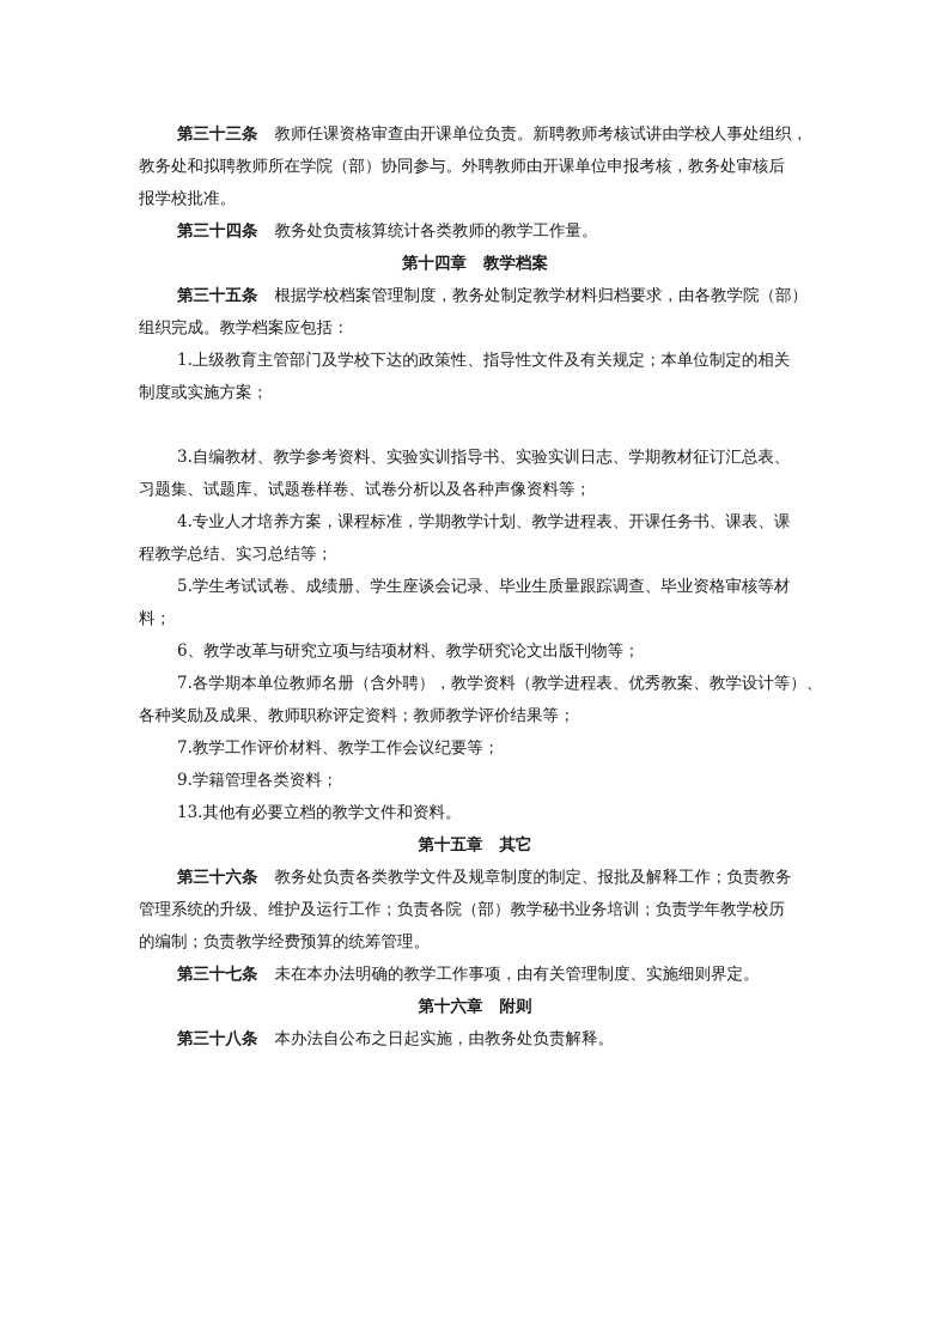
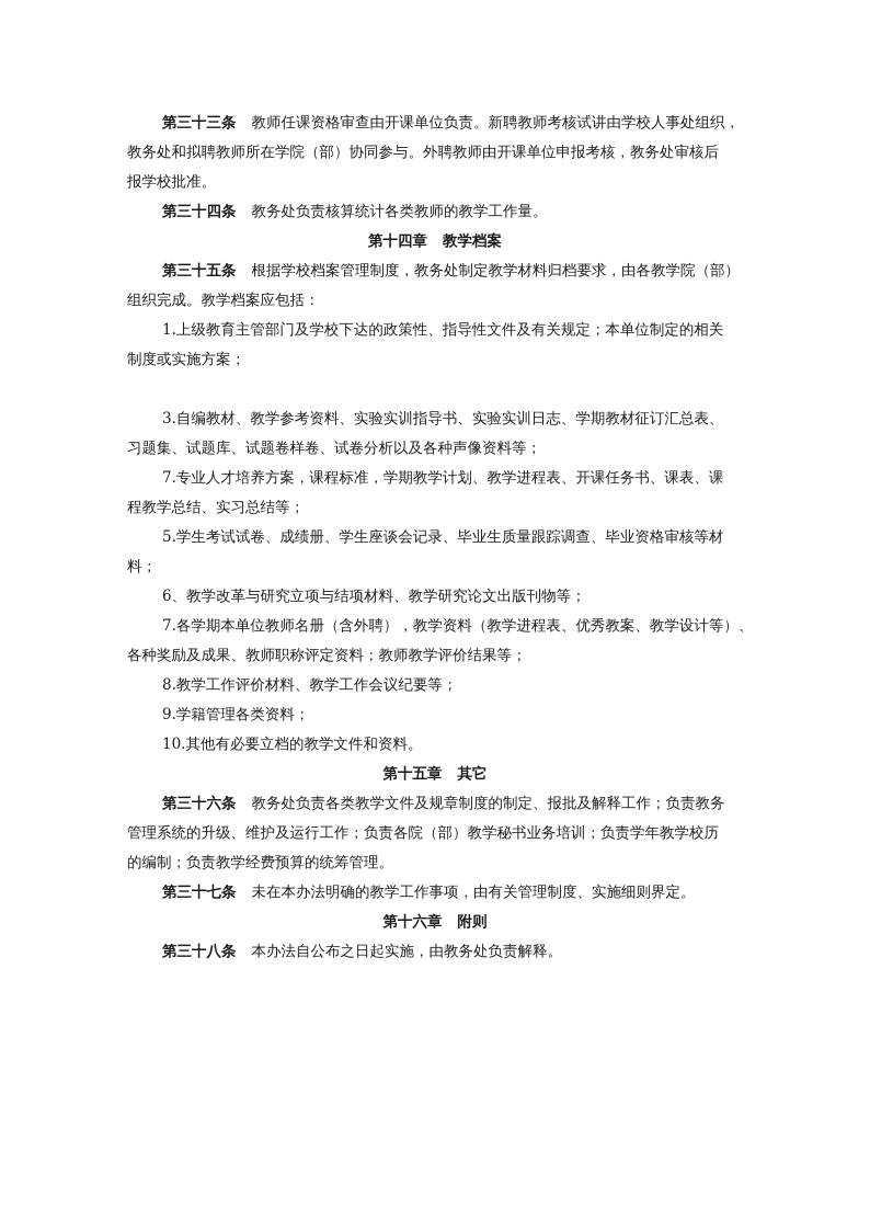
  第三十三条 教师任课资格审查由开课单位负责。新聘教师考核试讲由学校人事处组织，
  教务处和拟聘教师所在学院（部）协同参与。外聘教师由开课单位申报考核，教务处审核后
  报学校批准。
  第三十四条 教务处负责核算统计各类教师的教学工作量。
  第十四章 教学档案
  第三十五条 根据学校档案管理制度，教务处制定教学材料归档要求，由各教学院（部）
  组织完成。教学档案应包括：
  1.上级教育主管部门及学校下达的政策性、指导性文件及有关规定；本单位制定的相关
  制度或实施方案；
  3.自编教材、教学参考资料、实验实训指导书、实验实训日志、学期教材征订汇总表、
  习题集、试题库、试题卷样卷、试卷分析以及各种声像资料等；
- 4.专业人才培养方案，课程标准，学期教学计划、教学进程表、开课任务书、课表、课
+ 7.专业人才培养方案，课程标准，学期教学计划、教学进程表、开课任务书、课表、课
  程教学总结、实习总结等；
  5.学生考试试卷、成绩册、学生座谈会记录、毕业生质量跟踪调查、毕业资格审核等材
  料；
  6、教学改革与研究立项与结项材料、教学研究论文出版刊物等；
  7.各学期本单位教师名册（含外聘），教学资料（教学进程表、优秀教案、教学设计等）、
  各种奖励及成果、教师职称评定资料；教师教学评价结果等；
- 7.教学工作评价材料、教学工作会议纪要等；
+ 8.教学工作评价材料、教学工作会议纪要等；
  9.学籍管理各类资料；
- 13.其他有必要立档的教学文件和资料。
+ 10.其他有必要立档的教学文件和资料。
  第十五章 其它
  第三十六条 教务处负责各类教学文件及规章制度的制定、报批及解释工作；负责教务
  管理系统的升级、维护及运行工作；负责各院（部）教学秘书业务培训；负责学年教学校历
  的编制；负责教学经费预算的统筹管理。
  第三十七条 未在本办法明确的教学工作事项，由有关管理制度、实施细则界定。
  第十六章 附则
  第三十八条 本办法自公布之日起实施，由教务处负责解释。
